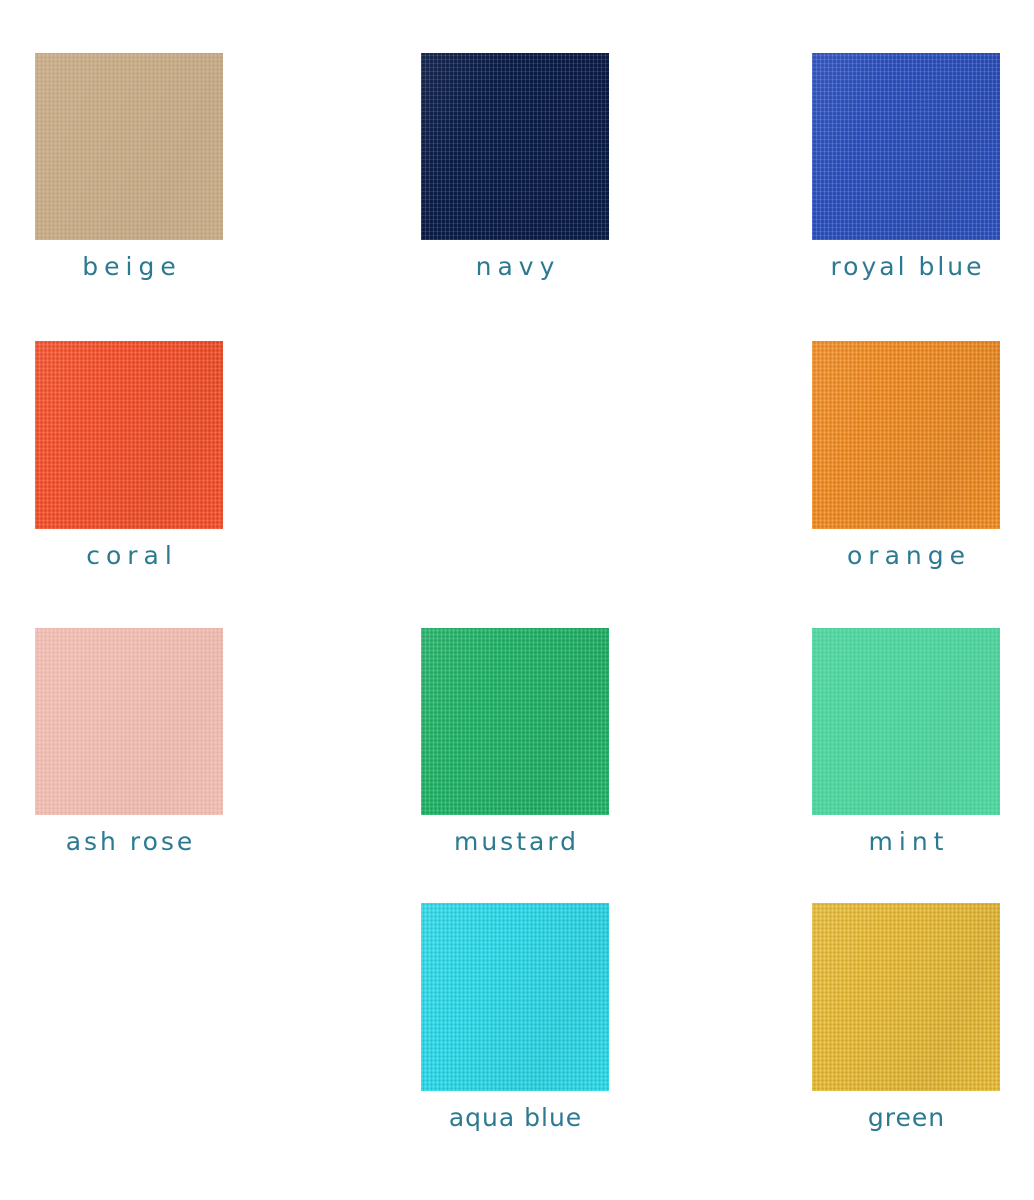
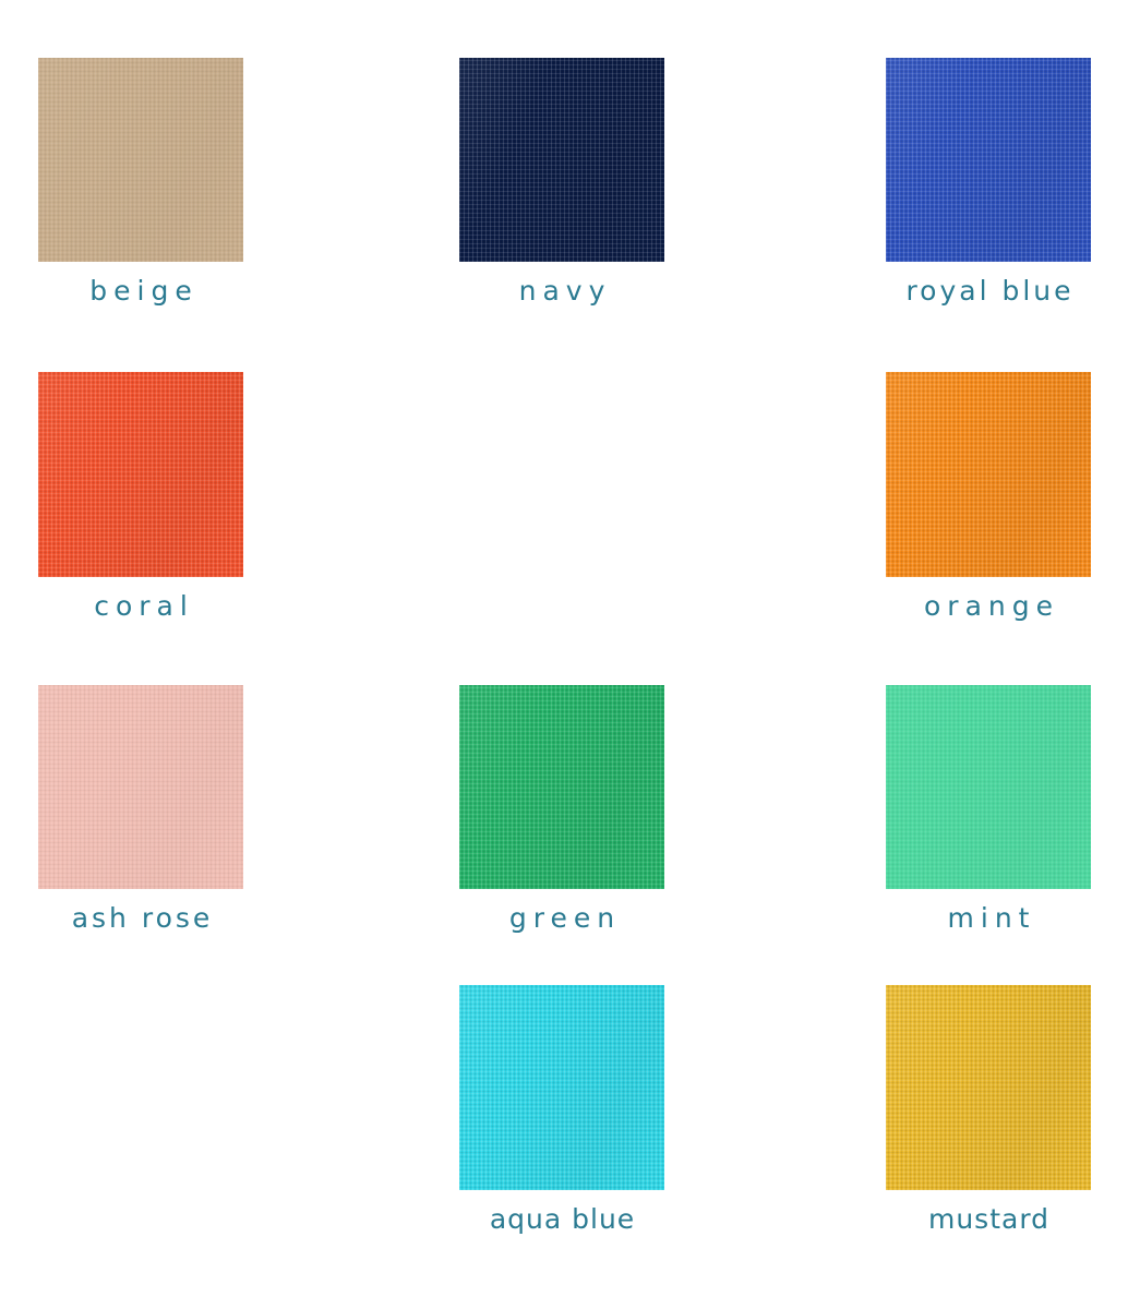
  beige
  navy
  royal blue
  coral
  orange
  ash rose
- mustard
+ green
  mint
  aqua blue
- green
+ mustard
